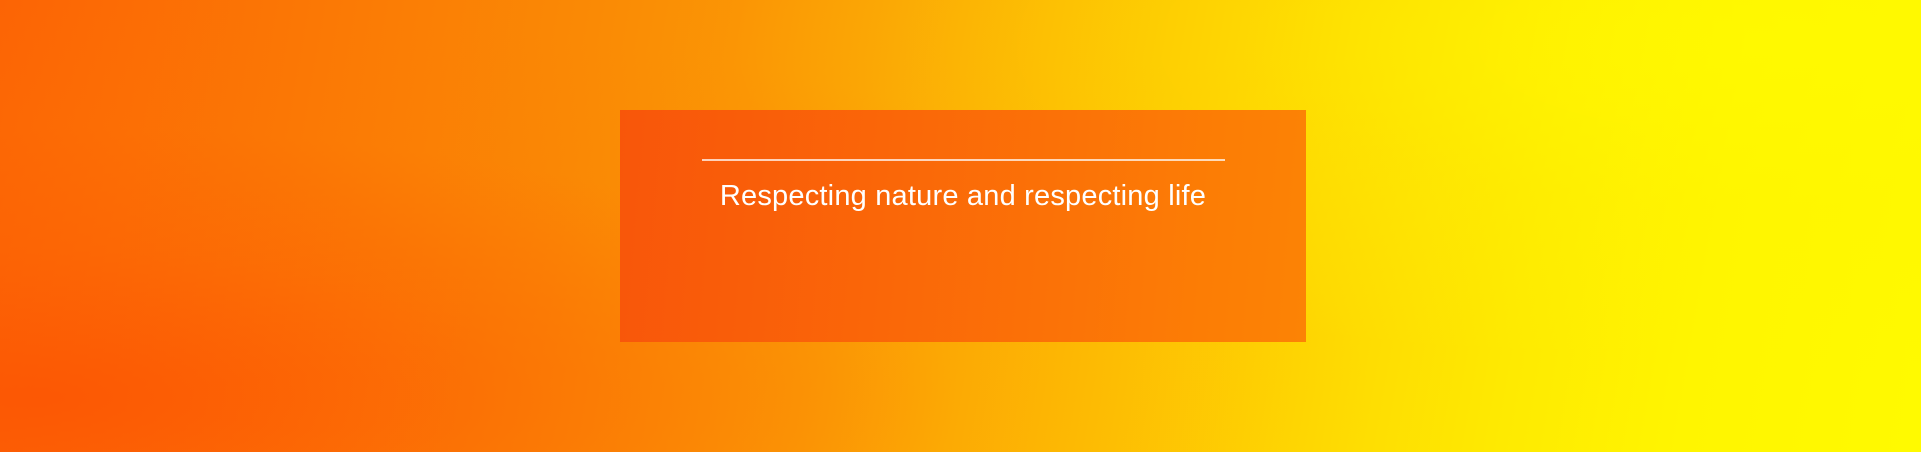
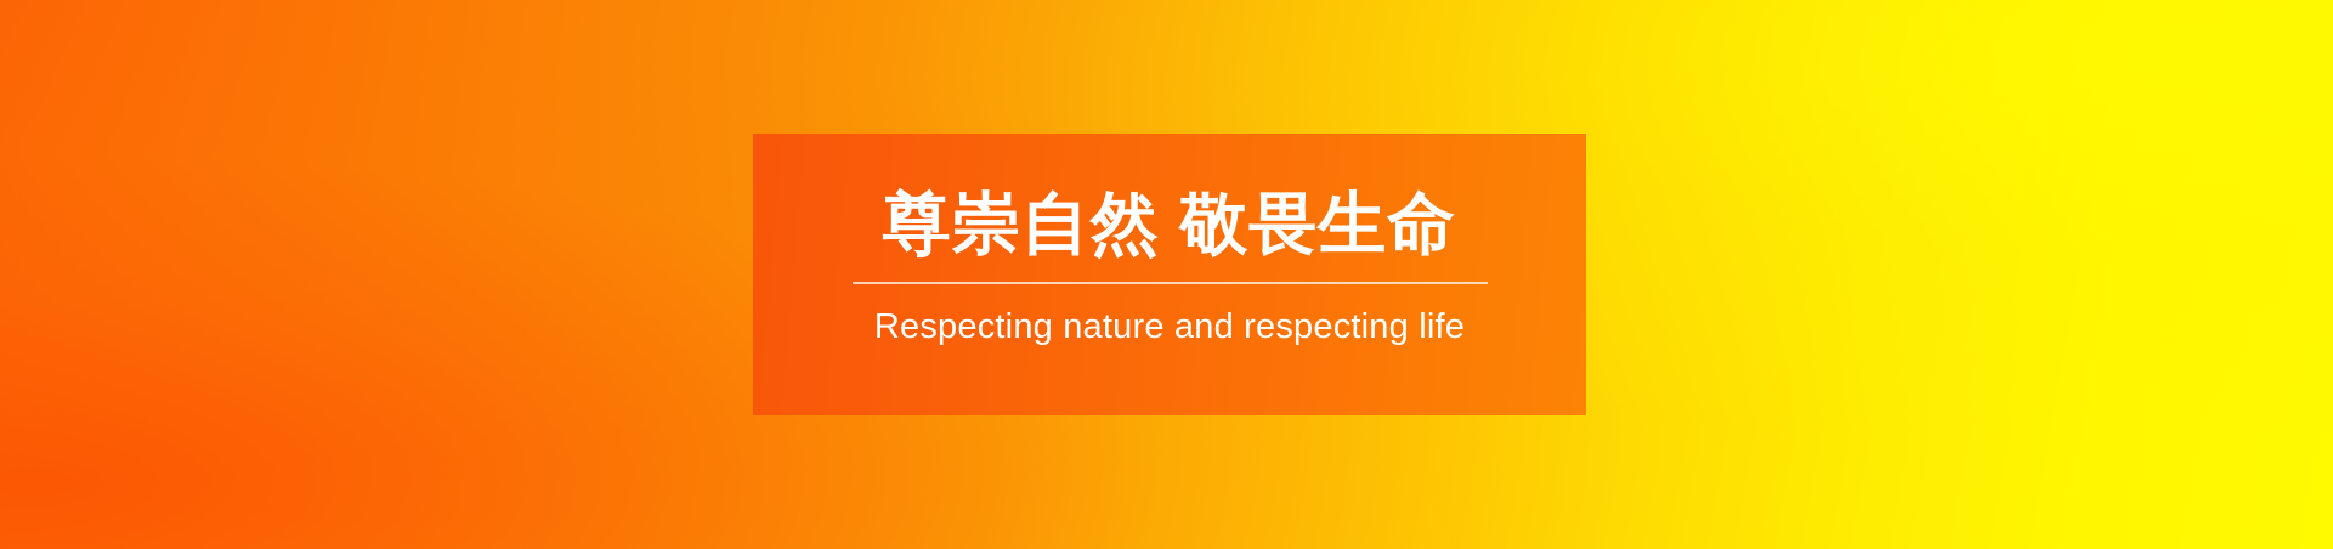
+ 尊崇自然 敬畏生命
  Respecting nature and respecting life
